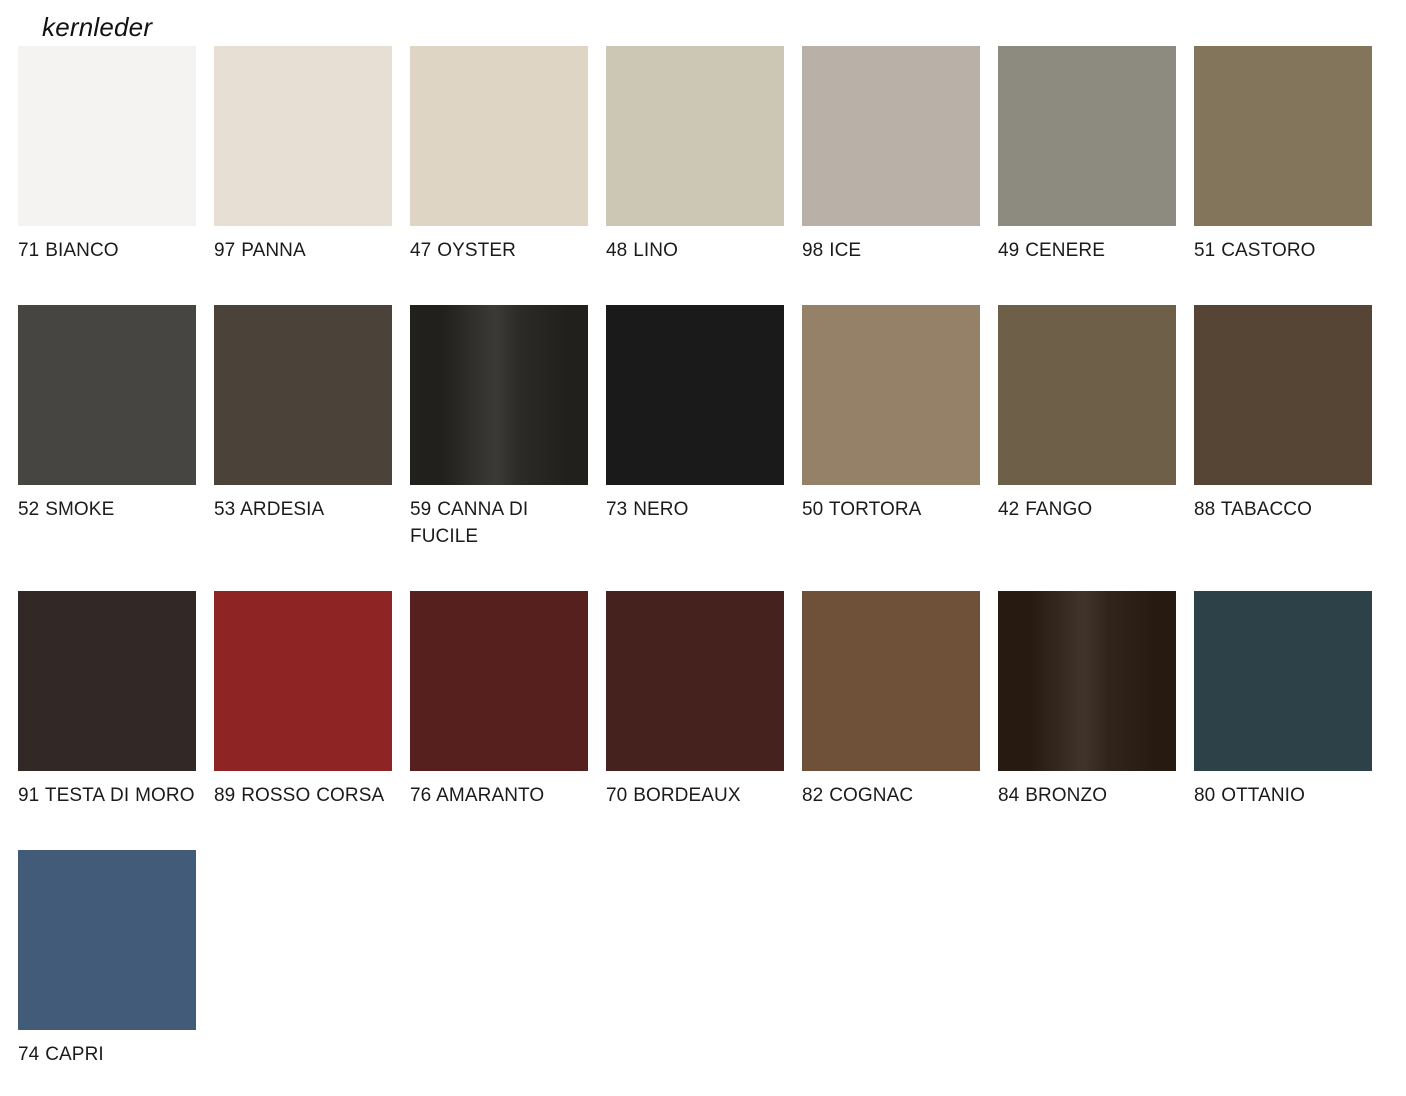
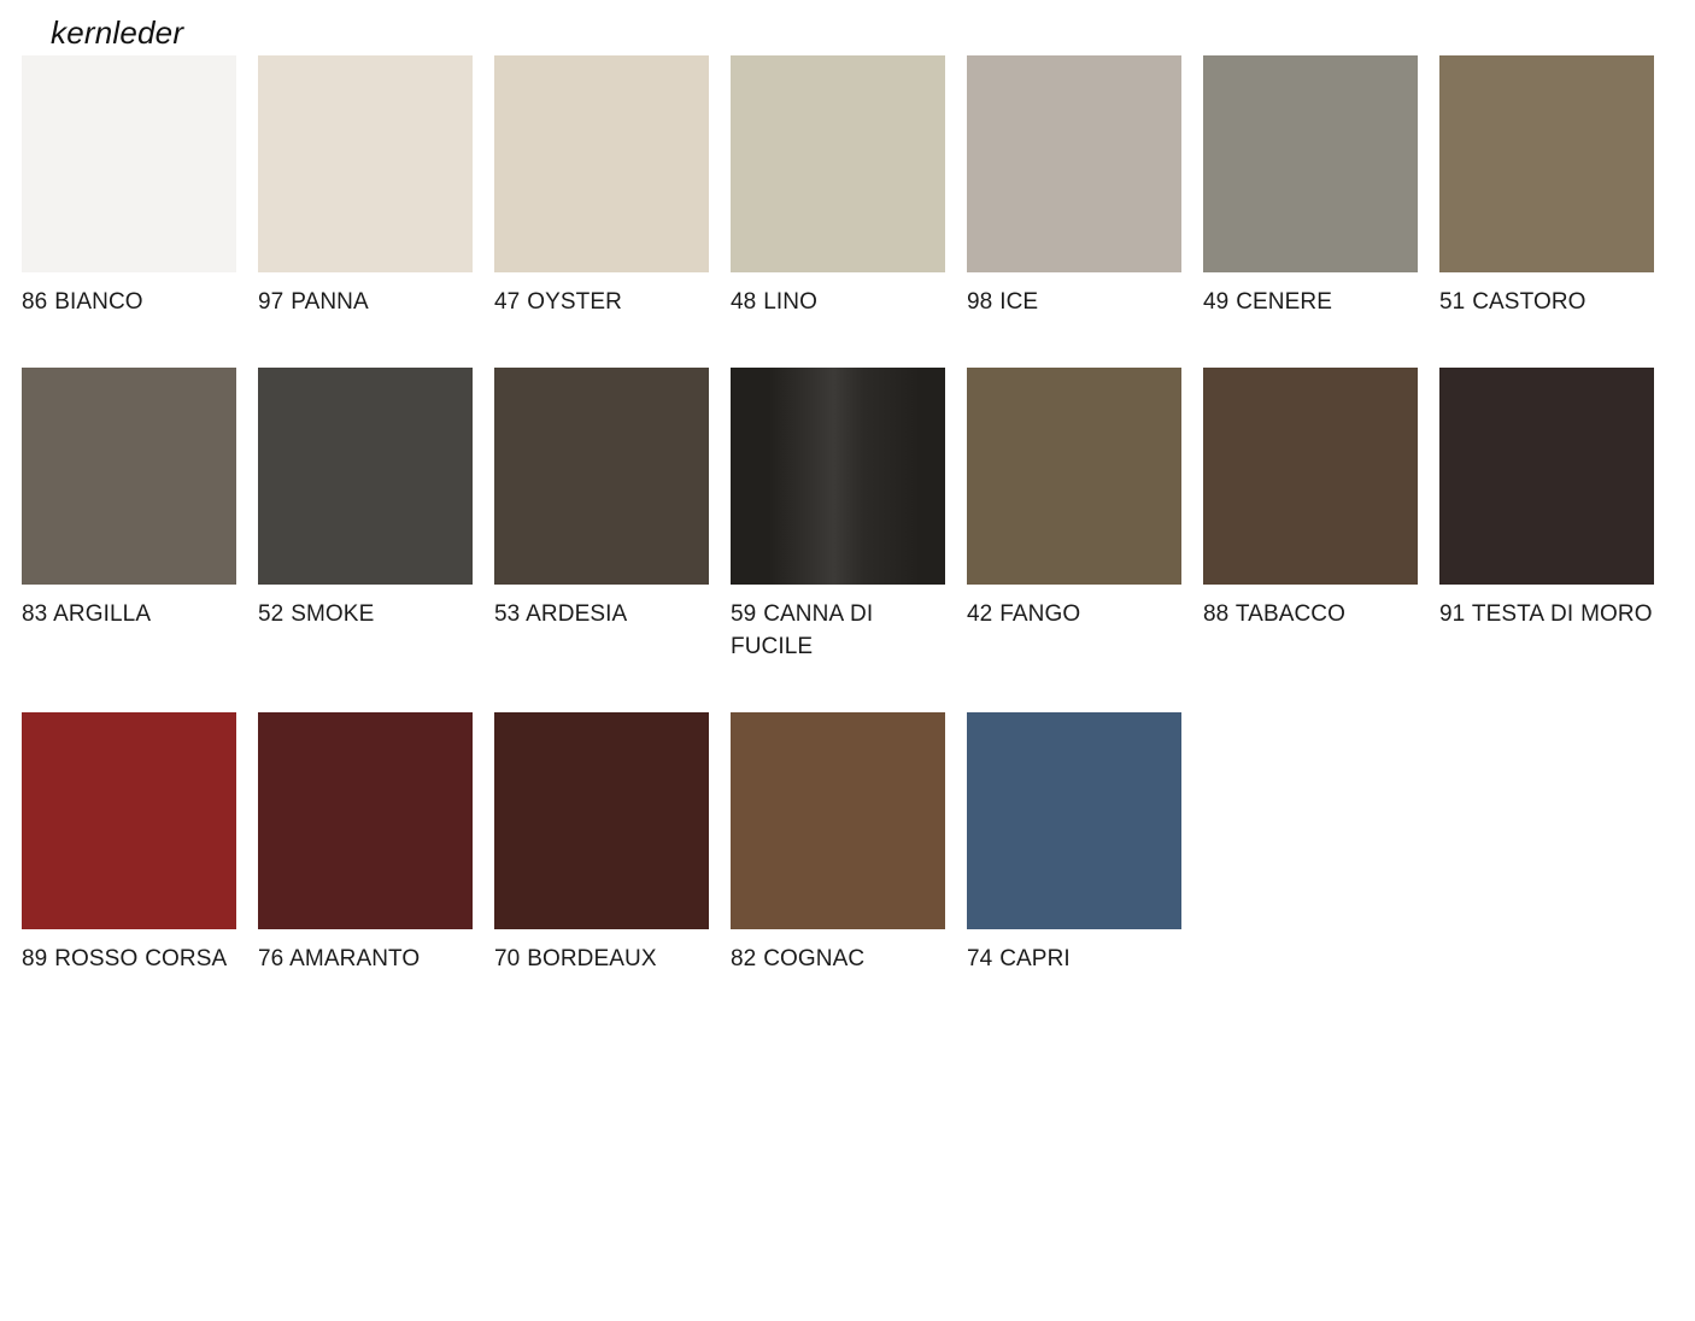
  kernleder
- 71 BIANCO
+ 86 BIANCO
  97 PANNA
  47 OYSTER
  48 LINO
  98 ICE
  49 CENERE
  51 CASTORO
+ 83 ARGILLA
  52 SMOKE
  53 ARDESIA
  59 CANNA DI FUCILE
- 73 NERO
- 50 TORTORA
  42 FANGO
  88 TABACCO
  91 TESTA DI MORO
  89 ROSSO CORSA
  76 AMARANTO
  70 BORDEAUX
  82 COGNAC
- 84 BRONZO
- 80 OTTANIO
  74 CAPRI
